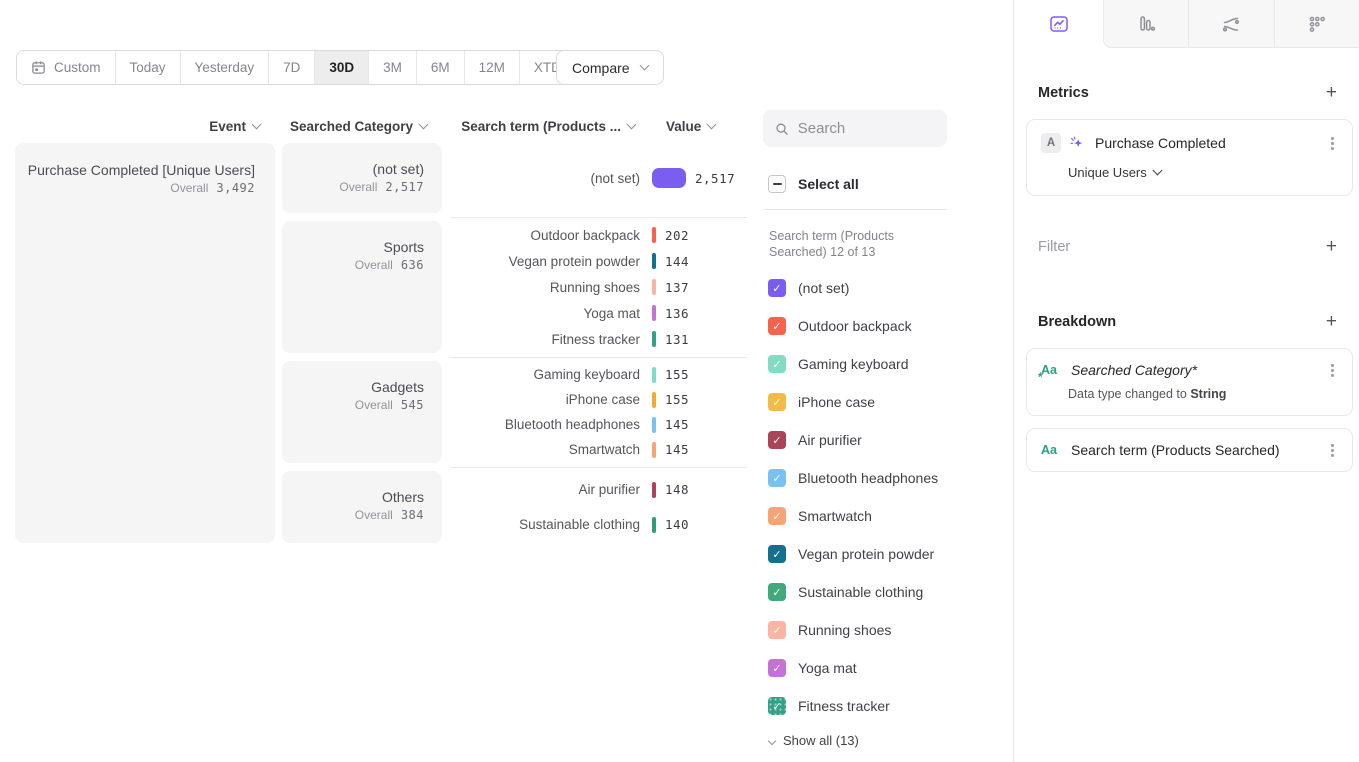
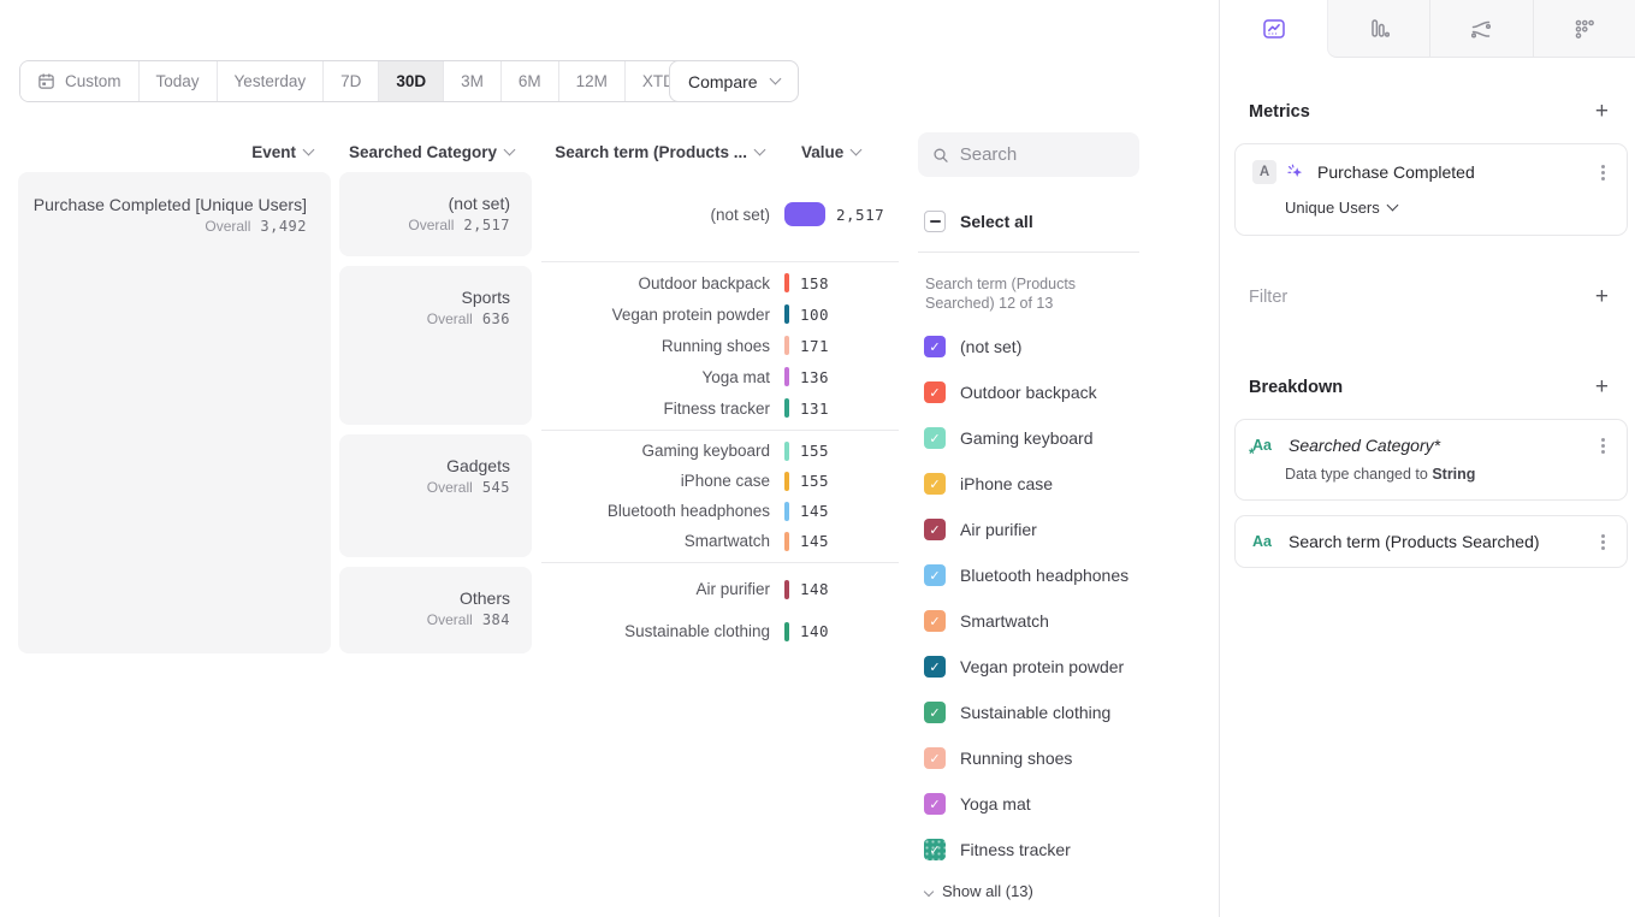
  Custom
  Today
  Yesterday
  7D
  30D
  3M
  6M
  12M
  Compare
  Event
  Searched Category
  Search term (Products ...
  Value
  Purchase Completed [Unique Users]
  Overall
  3,492
  (not set)
  Overall
  2,517
  (not set)
  2,517
  Sports
  Overall
  636
  Outdoor backpack
- 202
+ 158
  Vegan protein powder
- 144
+ 100
  Running shoes
- 137
+ 171
  Yoga mat
  136
  Fitness tracker
  131
  Gadgets
  Overall
  545
  Gaming keyboard
  155
  iPhone case
  155
  Bluetooth headphones
  145
  Smartwatch
  145
  Others
  Overall
  384
  Air purifier
  148
  Sustainable clothing
  140
  Search
  Select all
  Search term (Products Searched) 12 of 13
  (not set)
  Outdoor backpack
  Gaming keyboard
  iPhone case
  Air purifier
  Bluetooth headphones
  Smartwatch
  Vegan protein powder
  Sustainable clothing
  Running shoes
  Yoga mat
  Fitness tracker
  Show all (13)
  Metrics
  A
  Purchase Completed
  Unique Users
  Filter
  Breakdown
  Aa
  Searched Category*
  Data type changed to String
  Aa
  Search term (Products Searched)
